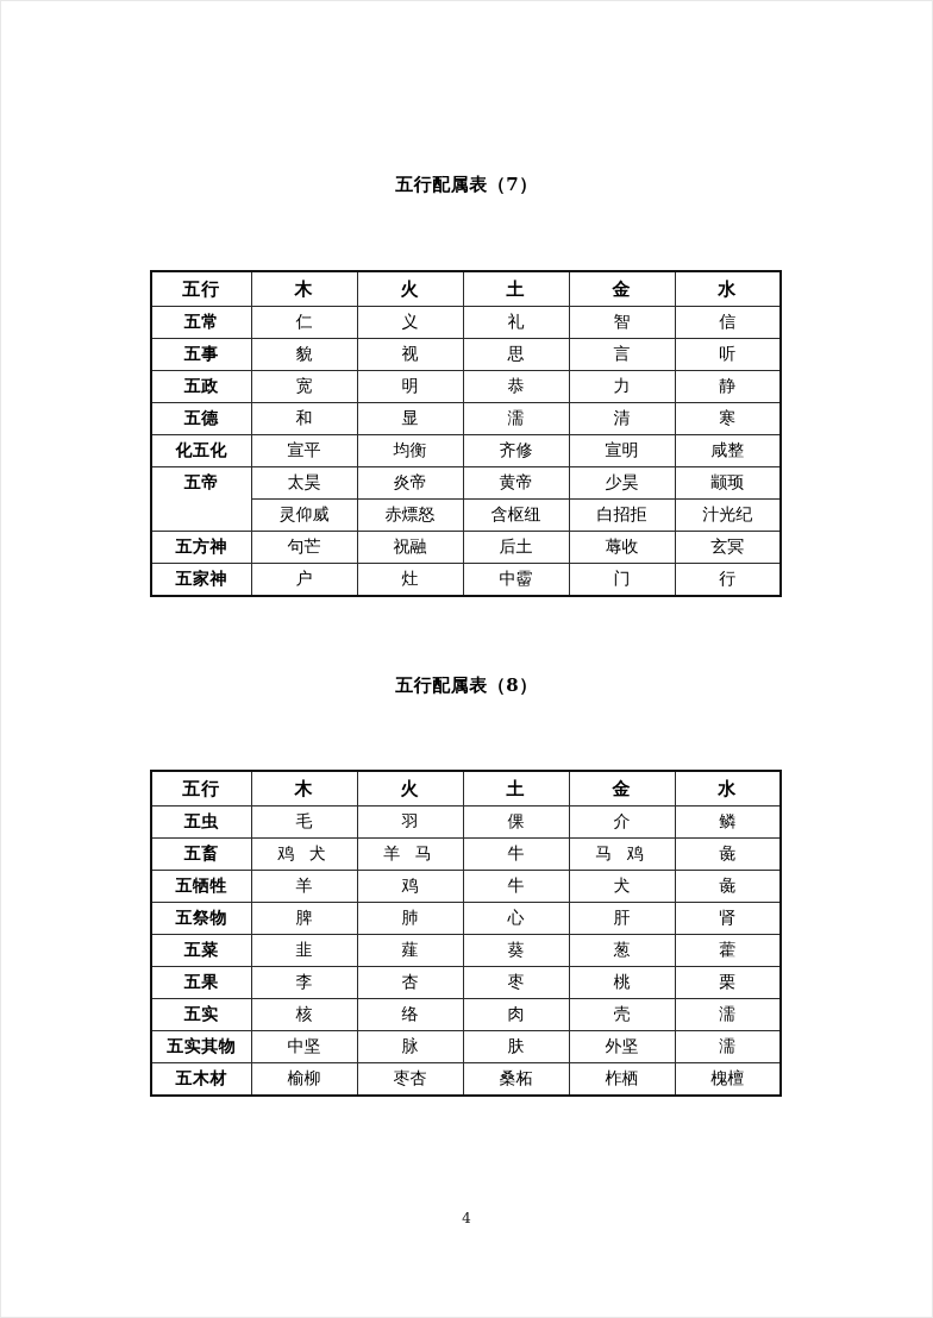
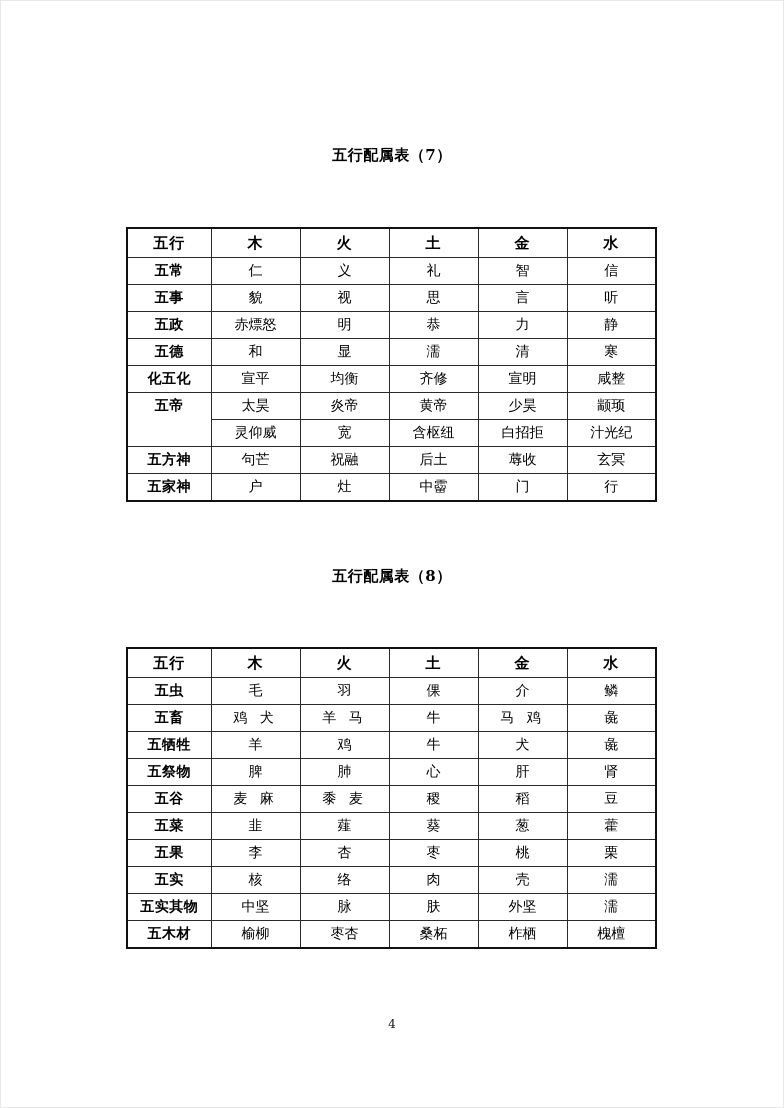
  五行配属表（7）
  五行	木	火	土	金	水
  五常	仁	义	礼	智	信
  五事	貌	视	思	言	听
- 五政	宽	明	恭	力	静
+ 五政	赤熛怒	明	恭	力	静
  五德	和	显	濡	清	寒
  化五化	宣平	均衡	齐修	宣明	咸整
  五帝	太昊	炎帝	黄帝	少昊	颛顼
- 灵仰威	赤熛怒	含枢纽	白招拒	汁光纪
+ 灵仰威	宽	含枢纽	白招拒	汁光纪
  五方神	句芒	祝融	后土	蓐收	玄冥
  五家神	户	灶	中霤	门	行
  五行配属表（8）
  五行	木	火	土	金	水
  五虫	毛	羽	倮	介	鳞
  五畜	鸡 犬	羊 马	牛	马 鸡	彘
  五牺牲	羊	鸡	牛	犬	彘
  五祭物	脾	肺	心	肝	肾
+ 五谷	麦 麻	黍 麦	稷	稻	豆
  五菜	韭	薤	葵	葱	藿
  五果	李	杏	枣	桃	栗
  五实	核	络	肉	壳	濡
  五实其物	中坚	脉	肤	外坚	濡
  五木材	榆柳	枣杏	桑柘	柞栖	槐檀
  4
